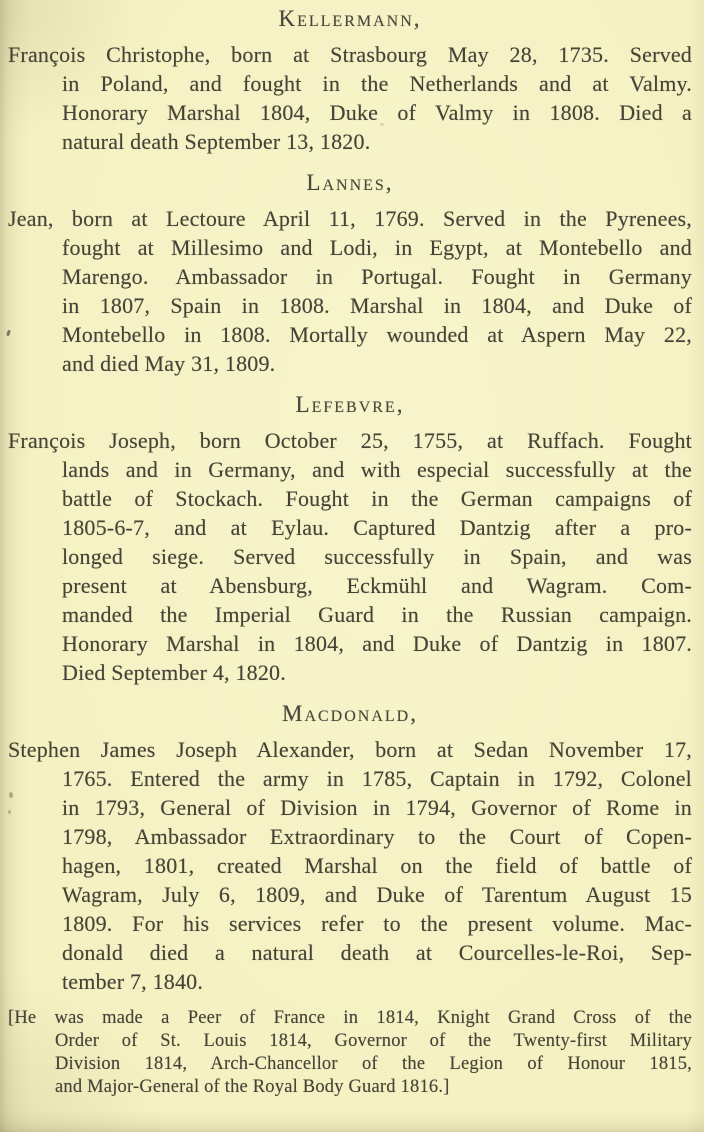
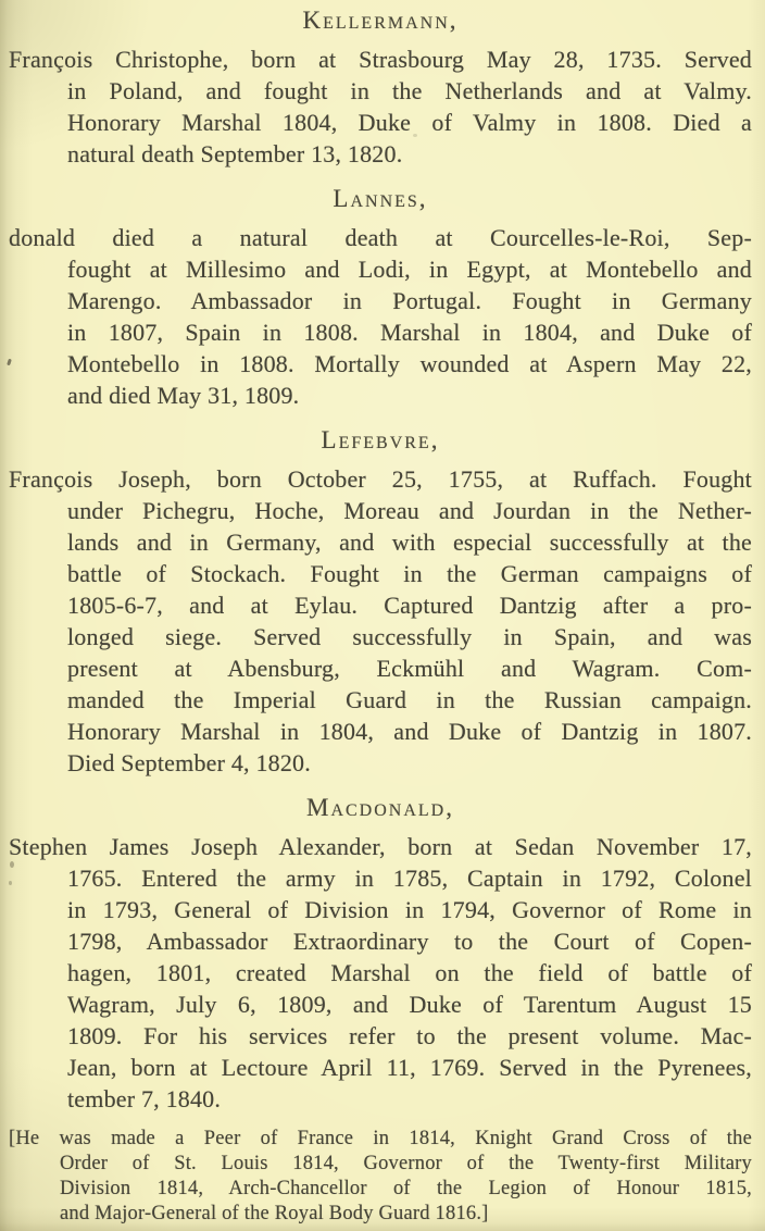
  Kellermann,
  François Christophe, born at Strasbourg May 28, 1735. Served
  in Poland, and fought in the Netherlands and at Valmy.
  Honorary Marshal 1804, Duke of Valmy in 1808. Died a
  natural death September 13, 1820.
  Lannes,
- Jean, born at Lectoure April 11, 1769. Served in the Pyrenees,
+ donald died a natural death at Courcelles-le-Roi, Sep-
  fought at Millesimo and Lodi, in Egypt, at Montebello and
  Marengo. Ambassador in Portugal. Fought in Germany
  in 1807, Spain in 1808. Marshal in 1804, and Duke of
  Montebello in 1808. Mortally wounded at Aspern May 22,
  and died May 31, 1809.
  Lefebvre,
  François Joseph, born October 25, 1755, at Ruffach. Fought
+ under Pichegru, Hoche, Moreau and Jourdan in the Nether-
  lands and in Germany, and with especial successfully at the
  battle of Stockach. Fought in the German campaigns of
  1805-6-7, and at Eylau. Captured Dantzig after a pro-
  longed siege. Served successfully in Spain, and was
  present at Abensburg, Eckmühl and Wagram. Com-
  manded the Imperial Guard in the Russian campaign.
  Honorary Marshal in 1804, and Duke of Dantzig in 1807.
  Died September 4, 1820.
  Macdonald,
  Stephen James Joseph Alexander, born at Sedan November 17,
  1765. Entered the army in 1785, Captain in 1792, Colonel
  in 1793, General of Division in 1794, Governor of Rome in
  1798, Ambassador Extraordinary to the Court of Copen-
  hagen, 1801, created Marshal on the field of battle of
  Wagram, July 6, 1809, and Duke of Tarentum August 15
  1809. For his services refer to the present volume. Mac-
- donald died a natural death at Courcelles-le-Roi, Sep-
+ Jean, born at Lectoure April 11, 1769. Served in the Pyrenees,
  tember 7, 1840.
  [He was made a Peer of France in 1814, Knight Grand Cross of the
  Order of St. Louis 1814, Governor of the Twenty-first Military
  Division 1814, Arch-Chancellor of the Legion of Honour 1815,
  and Major-General of the Royal Body Guard 1816.]
